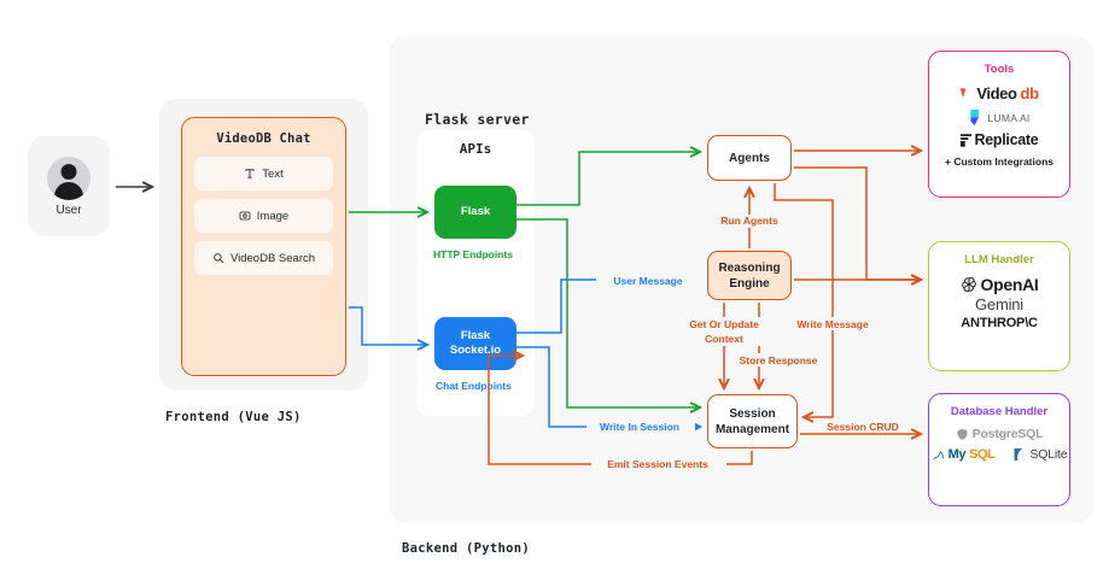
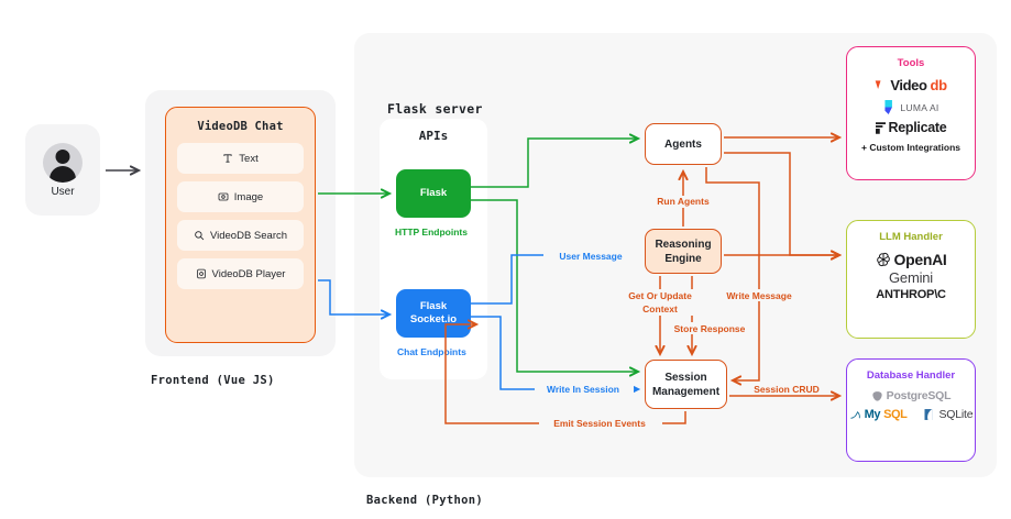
  User
  Frontend (Vue JS)
  Backend (Python)
  Flask server
  VideoDB Chat
  Text
  Image
  VideoDB Search
+ VideoDB Player
  APIs
  Flask
  HTTP Endpoints
  Flask
  Socket.io
  Chat Endpoints
  Agents
  Reasoning
  Engine
  Session
  Management
  Tools
  Video
  db
  LUMA AI
  Replicate
  + Custom Integrations
  LLM Handler
  OpenAI
  Gemini
  ANTHROP\C
  Database Handler
  PostgreSQL
  My
  SQL
  SQLite
  Run Agents
  User Message
  Get Or Update
  Context
  Store Response
  Write Message
  Write In Session
  Emit Session Events
  Session CRUD
